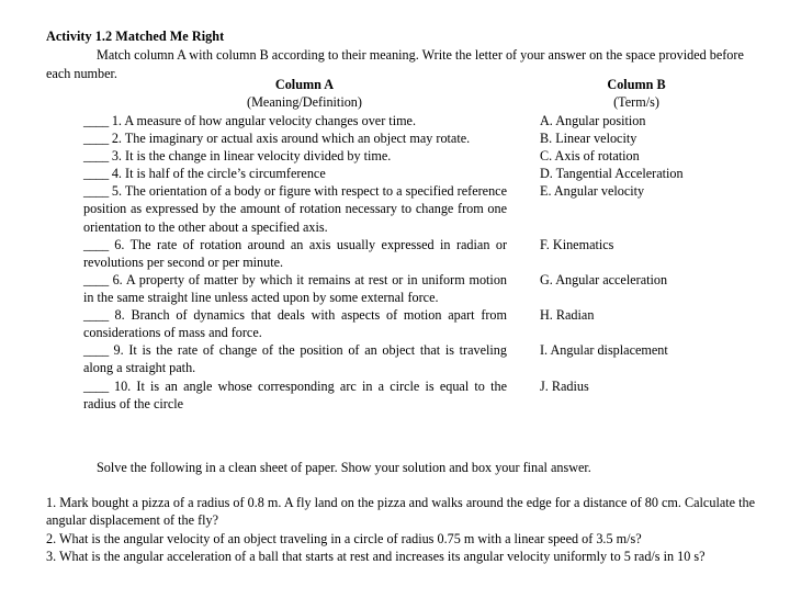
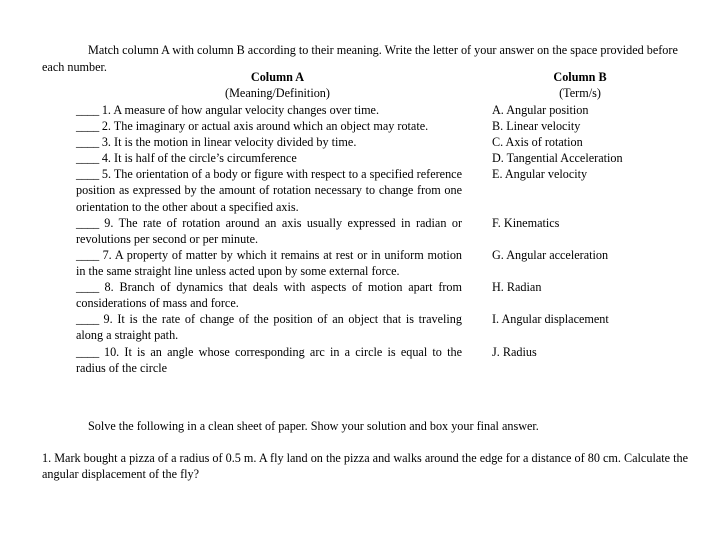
- Activity 1.2 Matched Me Right
  Match column A with column B according to their meaning. Write the letter of your answer on the space provided before each number.
  Column A
  (Meaning/Definition)
  Column B
  (Term/s)
  ____ 1. A measure of how angular velocity changes over time.
  A. Angular position
  ____ 2. The imaginary or actual axis around which an object may rotate.
  B. Linear velocity
- ____ 3. It is the change in linear velocity divided by time.
+ ____ 3. It is the motion in linear velocity divided by time.
  C. Axis of rotation
  ____ 4. It is half of the circle’s circumference
  D. Tangential Acceleration
  ____ 5. The orientation of a body or figure with respect to a specified reference position as expressed by the amount of rotation necessary to change from one orientation to the other about a specified axis.
  E. Angular velocity
- ____ 6. The rate of rotation around an axis usually expressed in radian or revolutions per second or per minute.
+ ____ 9. The rate of rotation around an axis usually expressed in radian or revolutions per second or per minute.
  F. Kinematics
- ____ 6. A property of matter by which it remains at rest or in uniform motion in the same straight line unless acted upon by some external force.
+ ____ 7. A property of matter by which it remains at rest or in uniform motion in the same straight line unless acted upon by some external force.
  G. Angular acceleration
  ____ 8. Branch of dynamics that deals with aspects of motion apart from considerations of mass and force.
  H. Radian
  ____ 9. It is the rate of change of the position of an object that is traveling along a straight path.
  I. Angular displacement
  ____ 10. It is an angle whose corresponding arc in a circle is equal to the radius of the circle
  J. Radius
  Solve the following in a clean sheet of paper. Show your solution and box your final answer.
- 1. Mark bought a pizza of a radius of 0.8 m. A fly land on the pizza and walks around the edge for a distance of 80 cm. Calculate the angular displacement of the fly?
+ 1. Mark bought a pizza of a radius of 0.5 m. A fly land on the pizza and walks around the edge for a distance of 80 cm. Calculate the angular displacement of the fly?
- 2. What is the angular velocity of an object traveling in a circle of radius 0.75 m with a linear speed of 3.5 m/s?
- 3. What is the angular acceleration of a ball that starts at rest and increases its angular velocity uniformly to 5 rad/s in 10 s?
